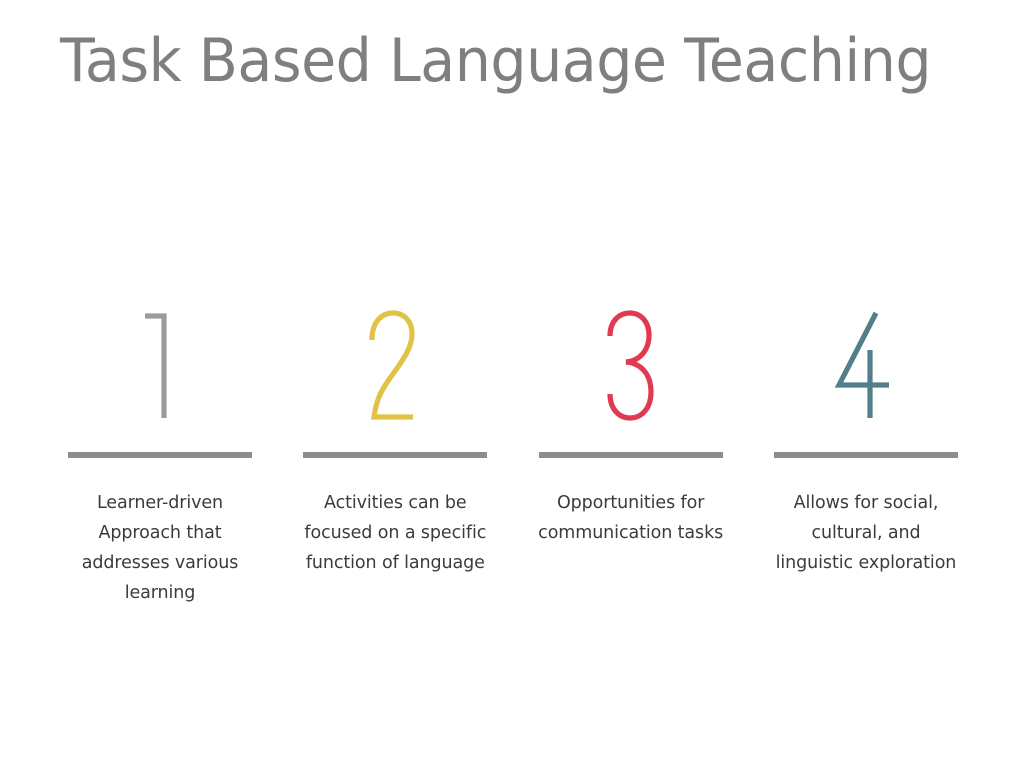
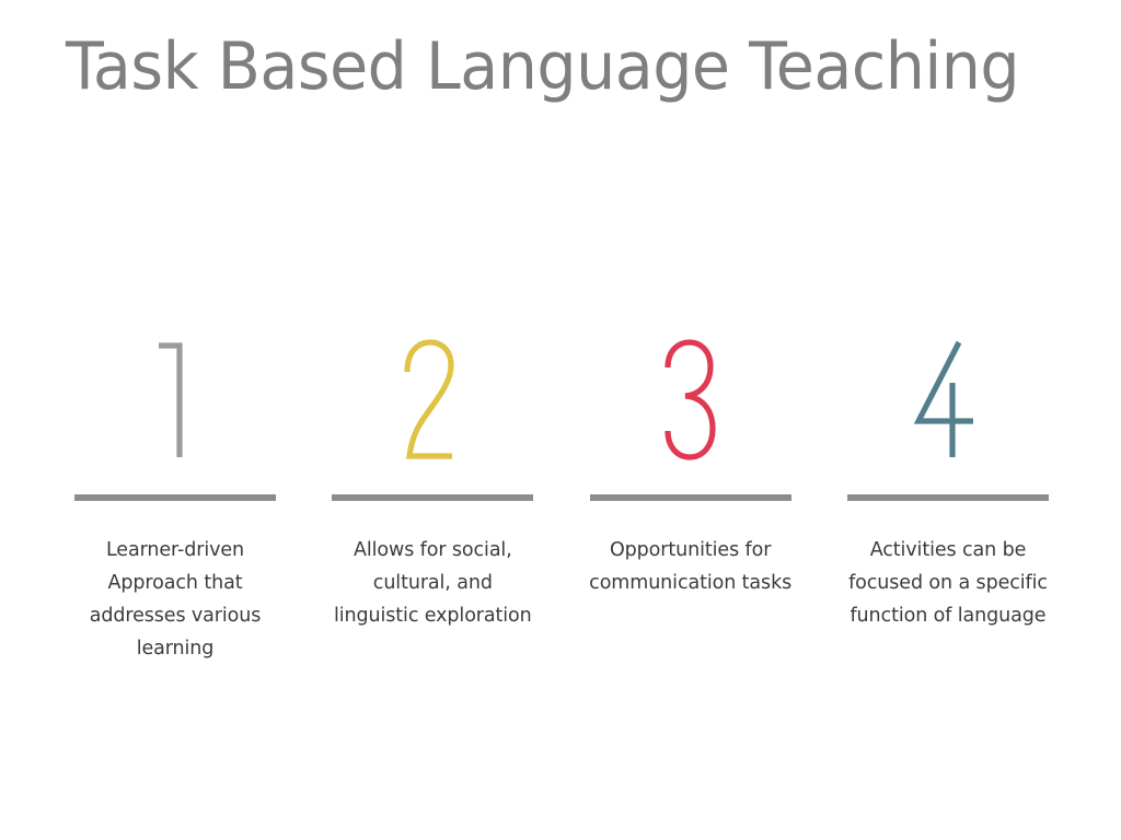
  Task Based Language Teaching
  Learner-driven Approach that addresses various learning
- Activities can be focused on a specific function of language
+ Allows for social, cultural, and linguistic exploration
  Opportunities for communication tasks
- Allows for social, cultural, and linguistic exploration
+ Activities can be focused on a specific function of language
